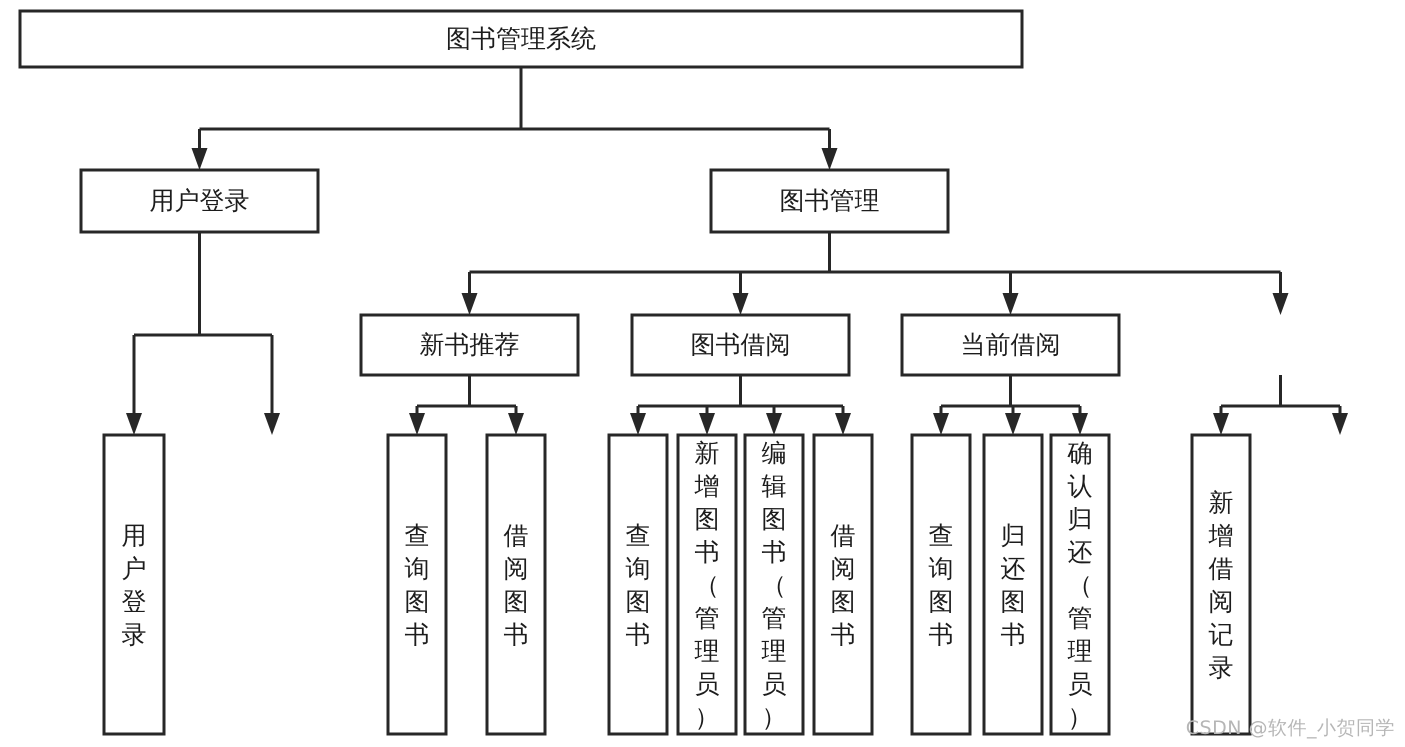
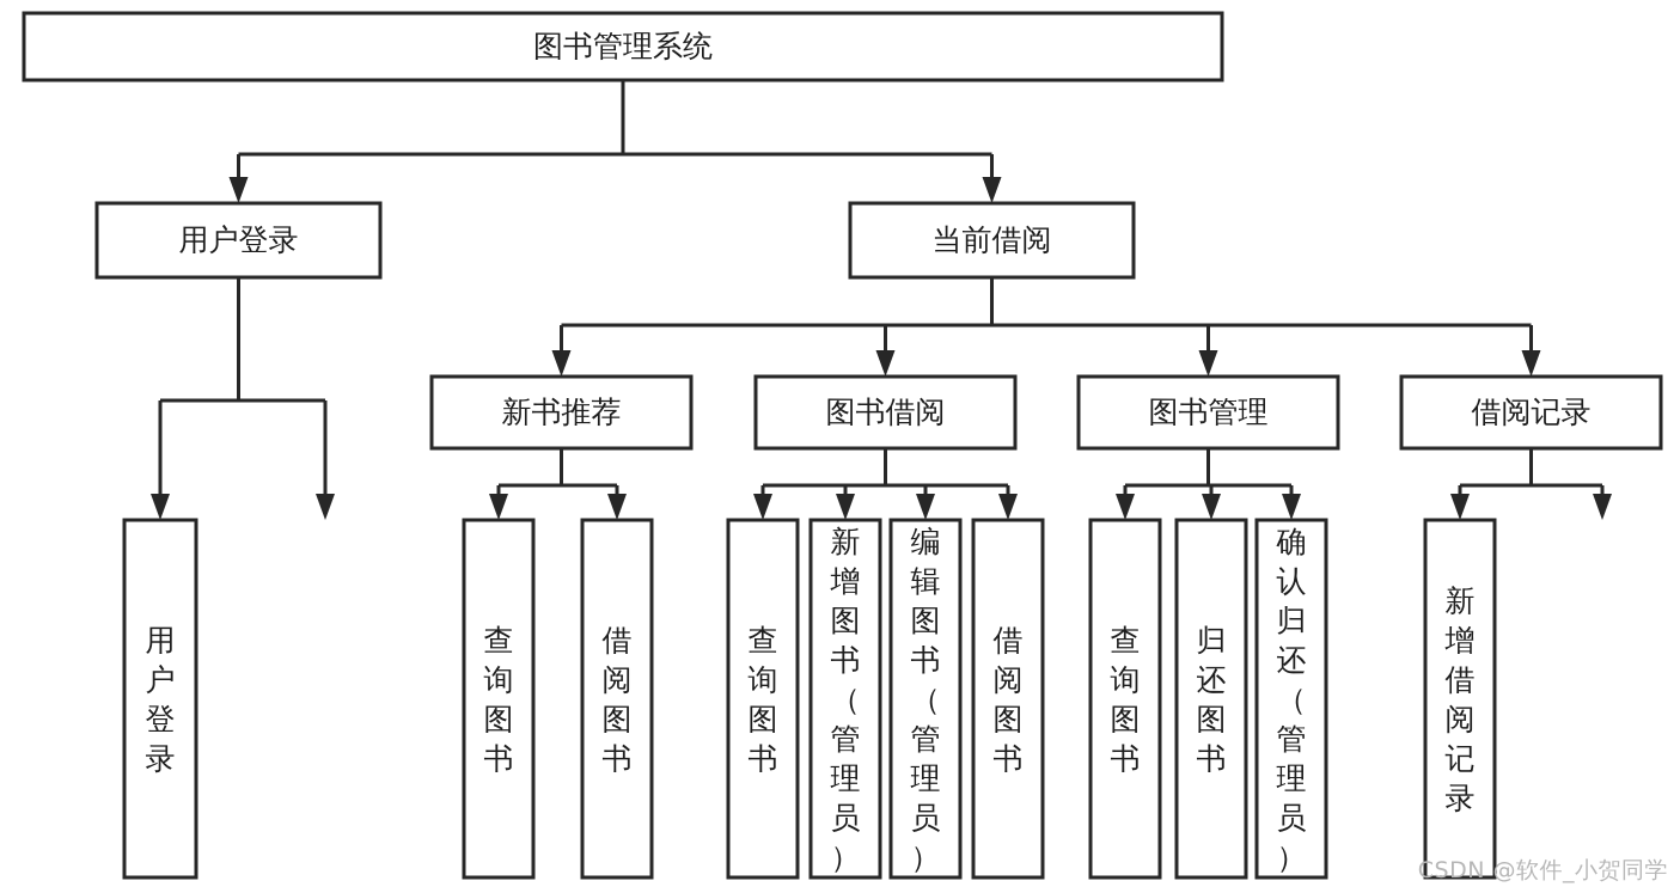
  图书管理系统
  用户登录
- 图书管理
+ 当前借阅
  新书推荐
  图书借阅
- 当前借阅
+ 图书管理
+ 借阅记录
  用户登录
  查询图书
  借阅图书
  查询图书
  新增图书（管理员）
  编辑图书（管理员）
  借阅图书
  查询图书
  归还图书
  确认归还（管理员）
  新增借阅记录
  CSDN @软件_小贺同学
